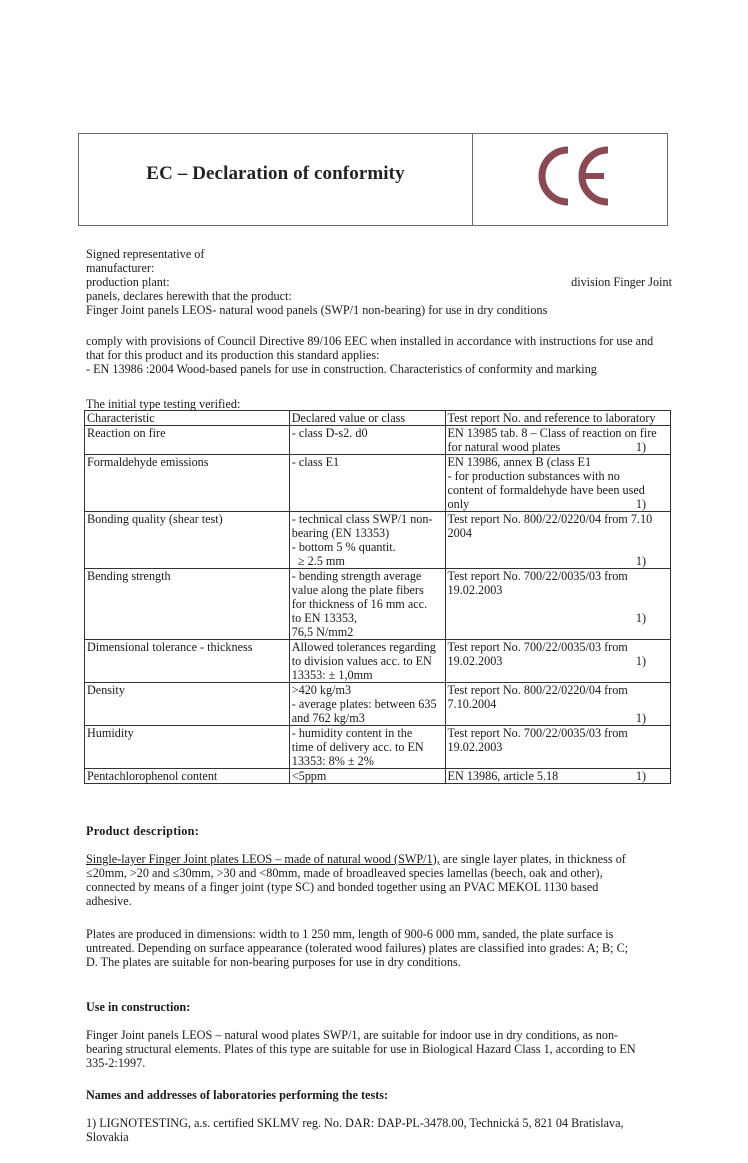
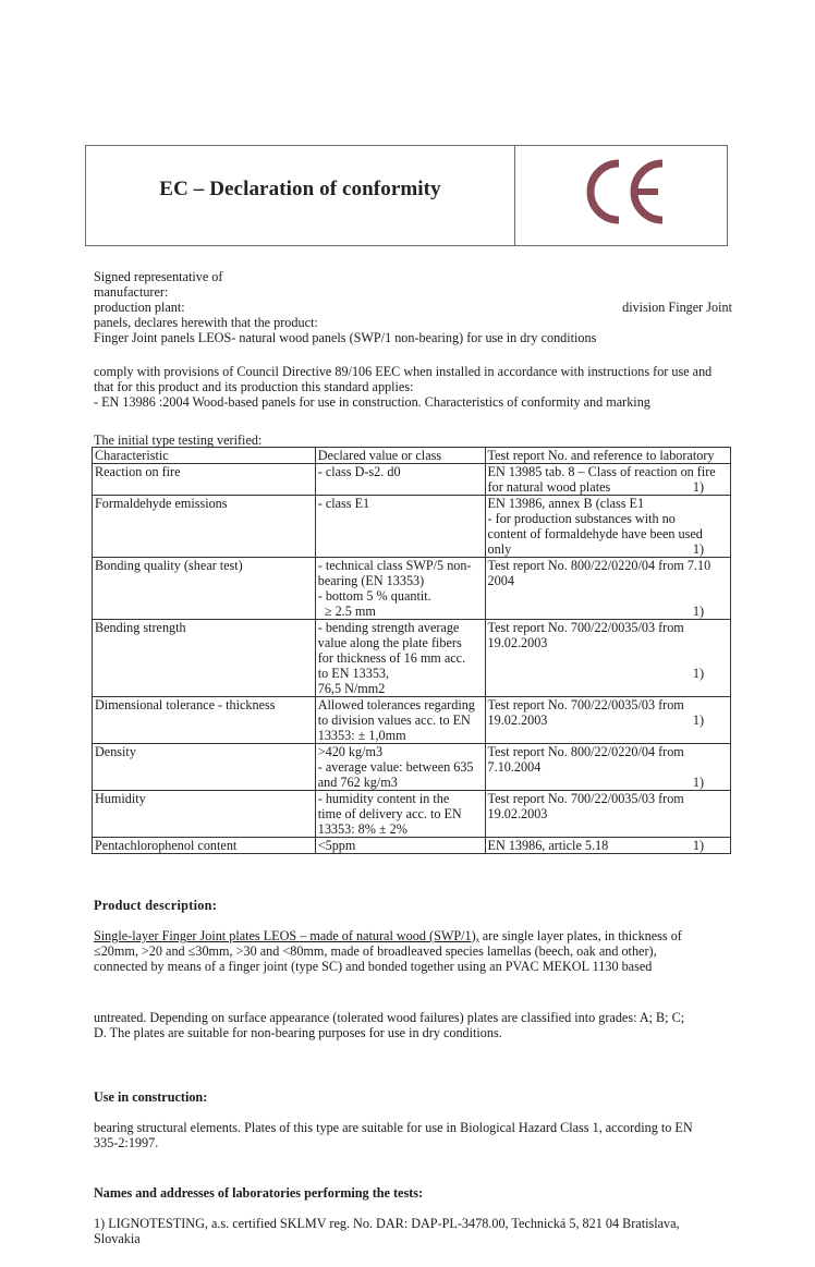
  EC – Declaration of conformity
  Signed representative of
  manufacturer:
  production plant:
  division Finger Joint
  panels, declares herewith that the product:
  Finger Joint panels LEOS- natural wood panels (SWP/1 non-bearing) for use in dry conditions
  comply with provisions of Council Directive 89/106 EEC when installed in accordance with instructions for use and
  that for this product and its production this standard applies:
  - EN 13986 :2004 Wood-based panels for use in construction. Characteristics of conformity and marking
  The initial type testing verified:
  Characteristic	Declared value or class	Test report No. and reference to laboratory
  Reaction on fire	- class D-s2. d0	EN 13985 tab. 8 – Class of reaction on firefor natural wood plates 1)
  Formaldehyde emissions	- class E1	EN 13986, annex B (class E1- for production substances with nocontent of formaldehyde have been usedonly 1)
- Bonding quality (shear test)	- technical class SWP/1 non-bearing (EN 13353)- bottom 5 % quantit. ≥ 2.5 mm	Test report No. 800/22/0220/04 from 7.1020041)
+ Bonding quality (shear test)	- technical class SWP/5 non-bearing (EN 13353)- bottom 5 % quantit. ≥ 2.5 mm	Test report No. 800/22/0220/04 from 7.1020041)
  Bending strength	- bending strength averagevalue along the plate fibersfor thickness of 16 mm acc.to EN 13353,76,5 N/mm2	Test report No. 700/22/0035/03 from19.02.20031)
  Dimensional tolerance - thickness	Allowed tolerances regardingto division values acc. to EN13353: ± 1,0mm	Test report No. 700/22/0035/03 from19.02.2003 1)
- Density	>420 kg/m3- average plates: between 635and 762 kg/m3	Test report No. 800/22/0220/04 from7.10.20041)
+ Density	>420 kg/m3- average value: between 635and 762 kg/m3	Test report No. 800/22/0220/04 from7.10.20041)
  Humidity	- humidity content in thetime of delivery acc. to EN13353: 8% ± 2%	Test report No. 700/22/0035/03 from19.02.2003
  Pentachlorophenol content	<5ppm	EN 13986, article 5.18 1)
  Product description:
  Single-layer Finger Joint plates LEOS – made of natural wood (SWP/1), are single layer plates, in thickness of
  ≤20mm, >20 and ≤30mm, >30 and <80mm, made of broadleaved species lamellas (beech, oak and other),
  connected by means of a finger joint (type SC) and bonded together using an PVAC MEKOL 1130 based
- adhesive.
- Plates are produced in dimensions: width to 1 250 mm, length of 900-6 000 mm, sanded, the plate surface is
  untreated. Depending on surface appearance (tolerated wood failures) plates are classified into grades: A; B; C;
  D. The plates are suitable for non-bearing purposes for use in dry conditions.
  Use in construction:
- Finger Joint panels LEOS – natural wood plates SWP/1, are suitable for indoor use in dry conditions, as non-
  bearing structural elements. Plates of this type are suitable for use in Biological Hazard Class 1, according to EN
  335-2:1997.
  Names and addresses of laboratories performing the tests:
  1) LIGNOTESTING, a.s. certified SKLMV reg. No. DAR: DAP-PL-3478.00, Technická 5, 821 04 Bratislava,
  Slovakia
